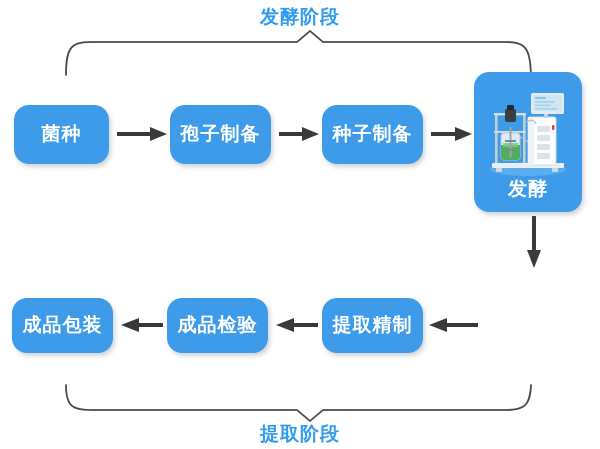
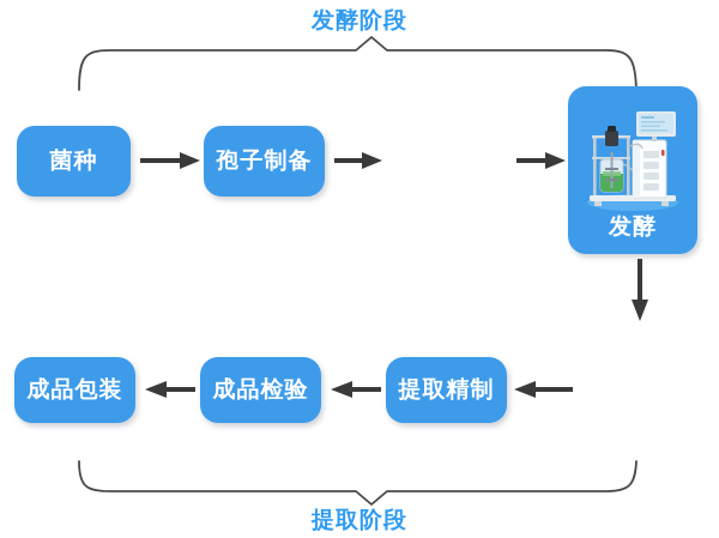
  发酵阶段
  提取阶段
  菌种
  孢子制备
- 种子制备
  发酵
  提取精制
  成品检验
  成品包装
